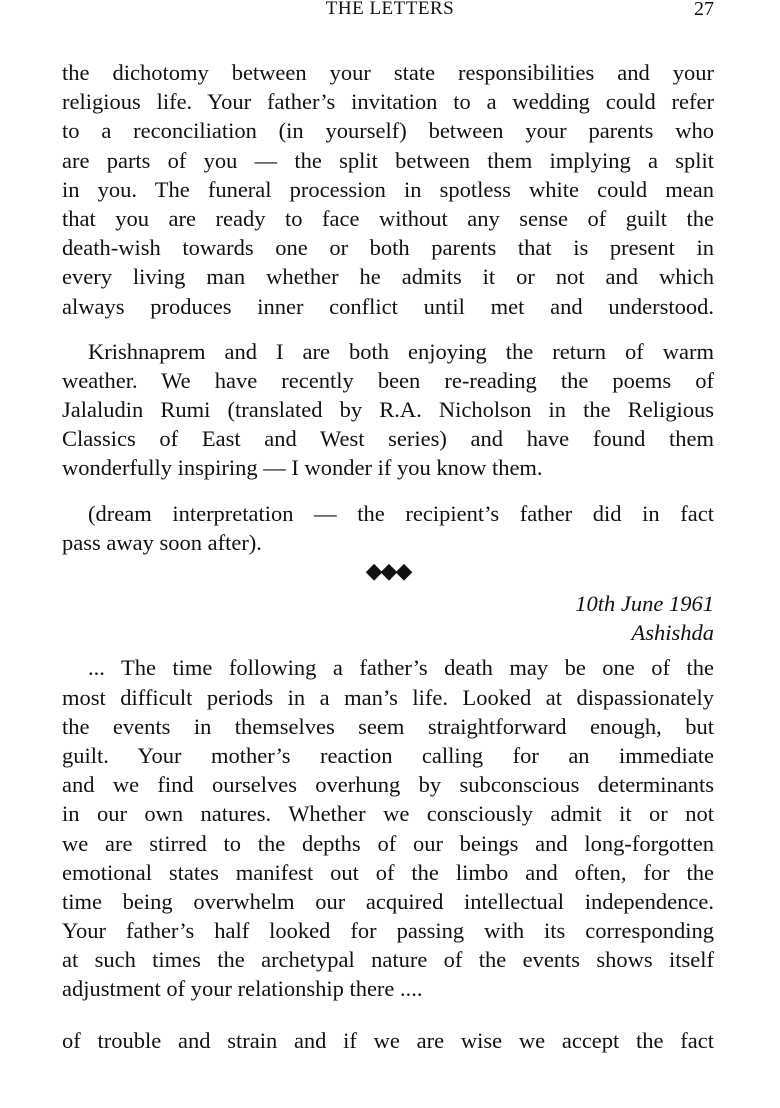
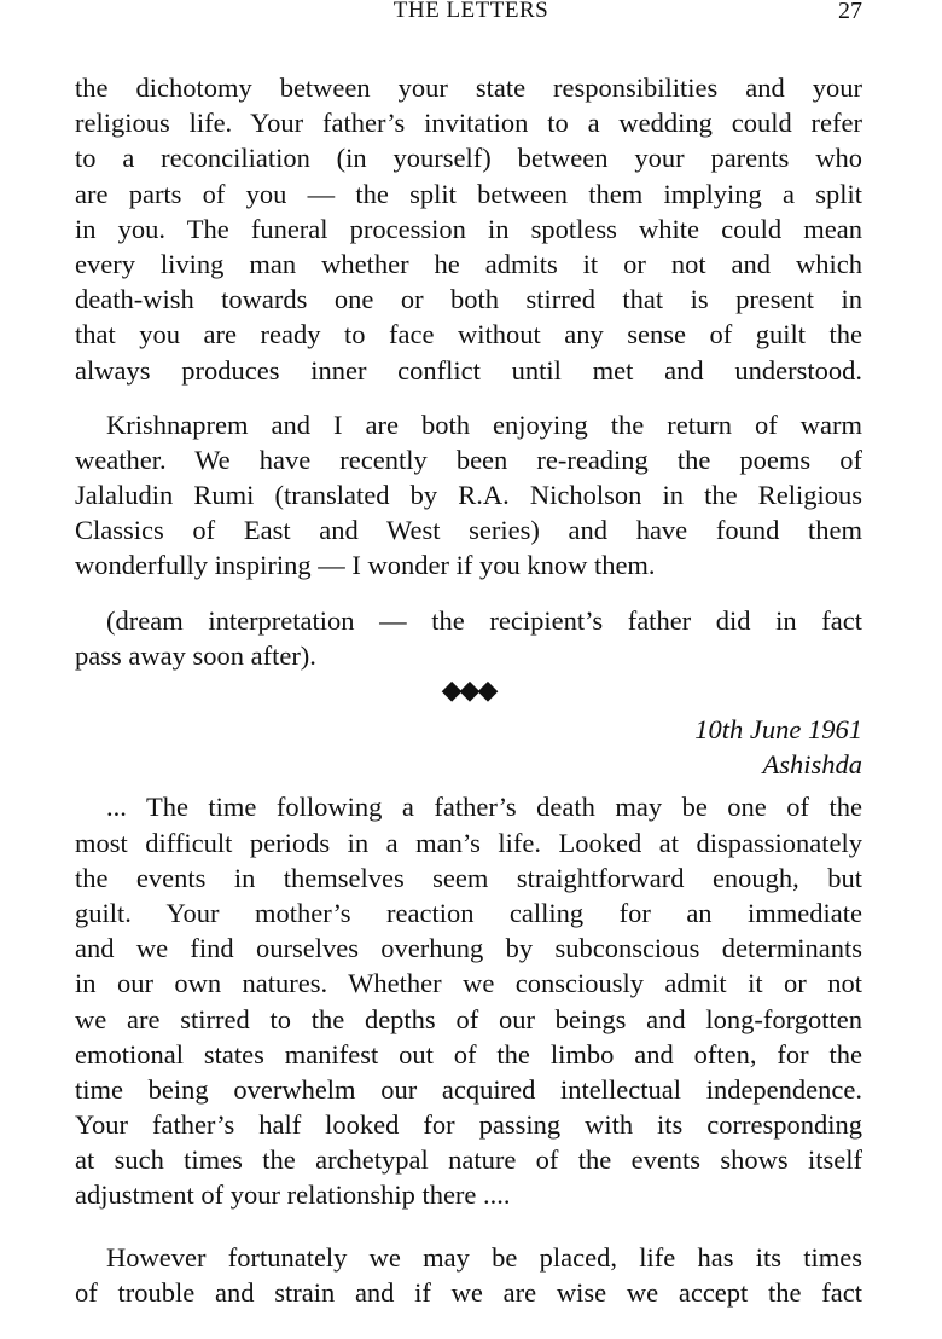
  THE LETTERS
  27
  the dichotomy between your state responsibilities and your
  religious life. Your father’s invitation to a wedding could refer
  to a reconciliation (in yourself) between your parents who
  are parts of you — the split between them implying a split
  in you. The funeral procession in spotless white could mean
- that you are ready to face without any sense of guilt the
+ every living man whether he admits it or not and which
- death-wish towards one or both parents that is present in
+ death-wish towards one or both stirred that is present in
- every living man whether he admits it or not and which
+ that you are ready to face without any sense of guilt the
  always produces inner conflict until met and understood.
  Krishnaprem and I are both enjoying the return of warm
  weather. We have recently been re-reading the poems of
  Jalaludin Rumi (translated by R.A. Nicholson in the Religious
  Classics of East and West series) and have found them
  wonderfully inspiring — I wonder if you know them.
  (dream interpretation — the recipient’s father did in fact
  pass away soon after).
  ◆◆◆
  10th June 1961
  Ashishda
  ... The time following a father’s death may be one of the
  most difficult periods in a man’s life. Looked at dispassionately
  the events in themselves seem straightforward enough, but
  guilt. Your mother’s reaction calling for an immediate
  and we find ourselves overhung by subconscious determinants
  in our own natures. Whether we consciously admit it or not
  we are stirred to the depths of our beings and long-forgotten
  emotional states manifest out of the limbo and often, for the
  time being overwhelm our acquired intellectual independence.
  Your father’s half looked for passing with its corresponding
  at such times the archetypal nature of the events shows itself
  adjustment of your relationship there ....
+ However fortunately we may be placed, life has its times
  of trouble and strain and if we are wise we accept the fact
